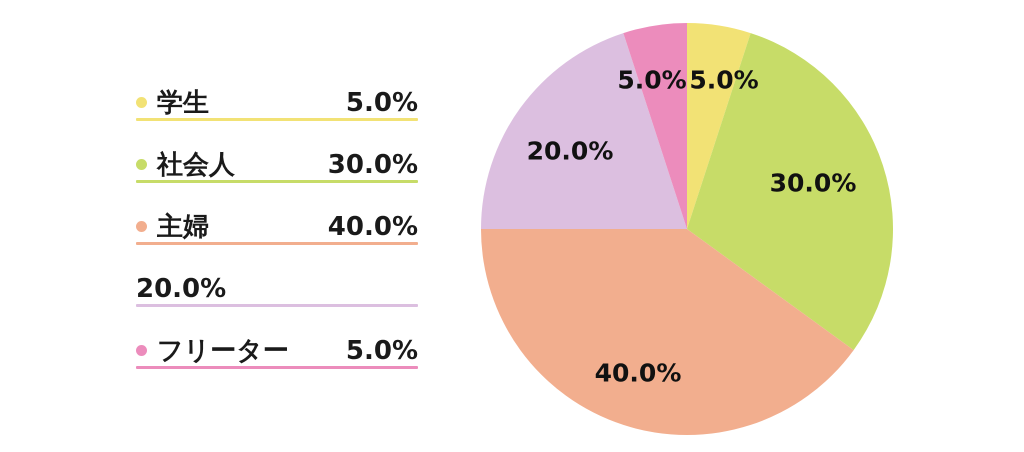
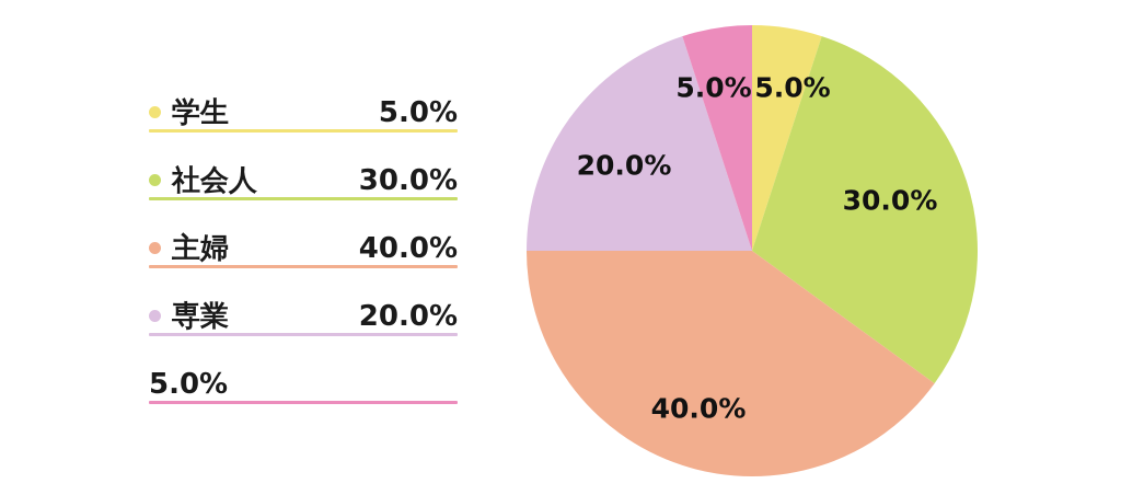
  学生
  5.0%
  社会人
  30.0%
  主婦
  40.0%
+ 専業
  20.0%
- フリーター
  5.0%
  5.0%
  30.0%
  40.0%
  20.0%
  5.0%
